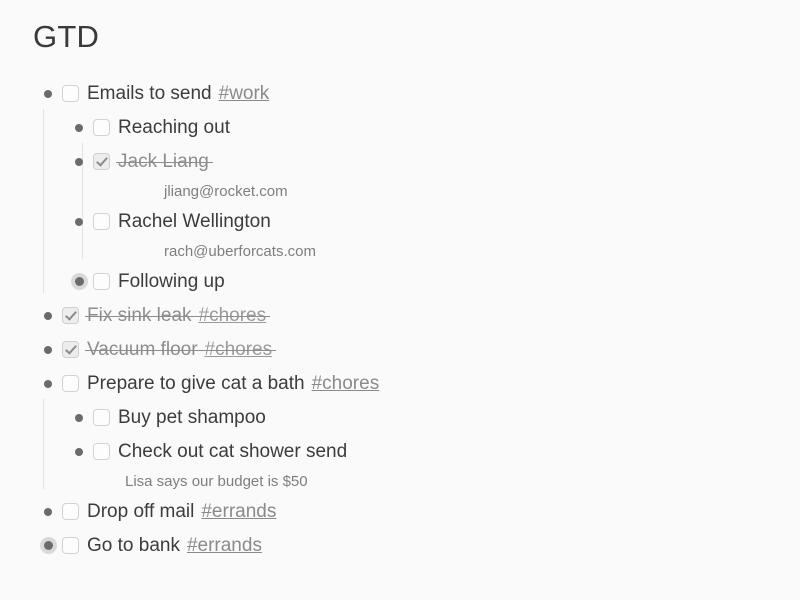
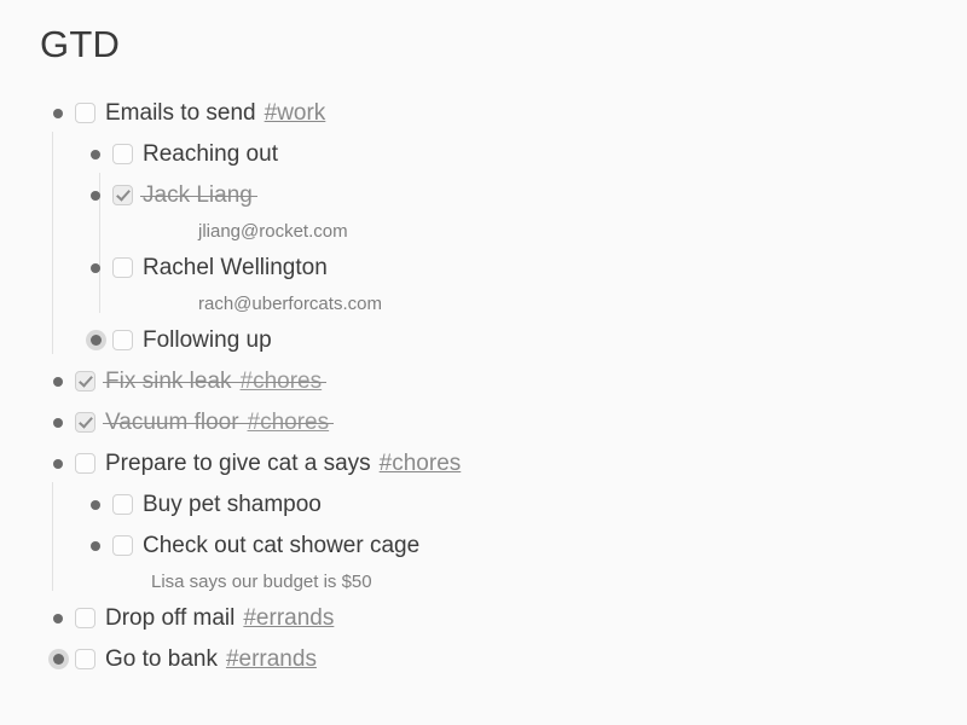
  GTD
  Emails to send
  #work
  Reaching out
  jliang@rocket.com
  Rachel Wellington
  rach@uberforcats.com
  Following up
- Prepare to give cat a bath
+ Prepare to give cat a says
  #chores
  Buy pet shampoo
- Check out cat shower send
+ Check out cat shower cage
  Lisa says our budget is $50
  Drop off mail
  #errands
  Go to bank
  #errands
